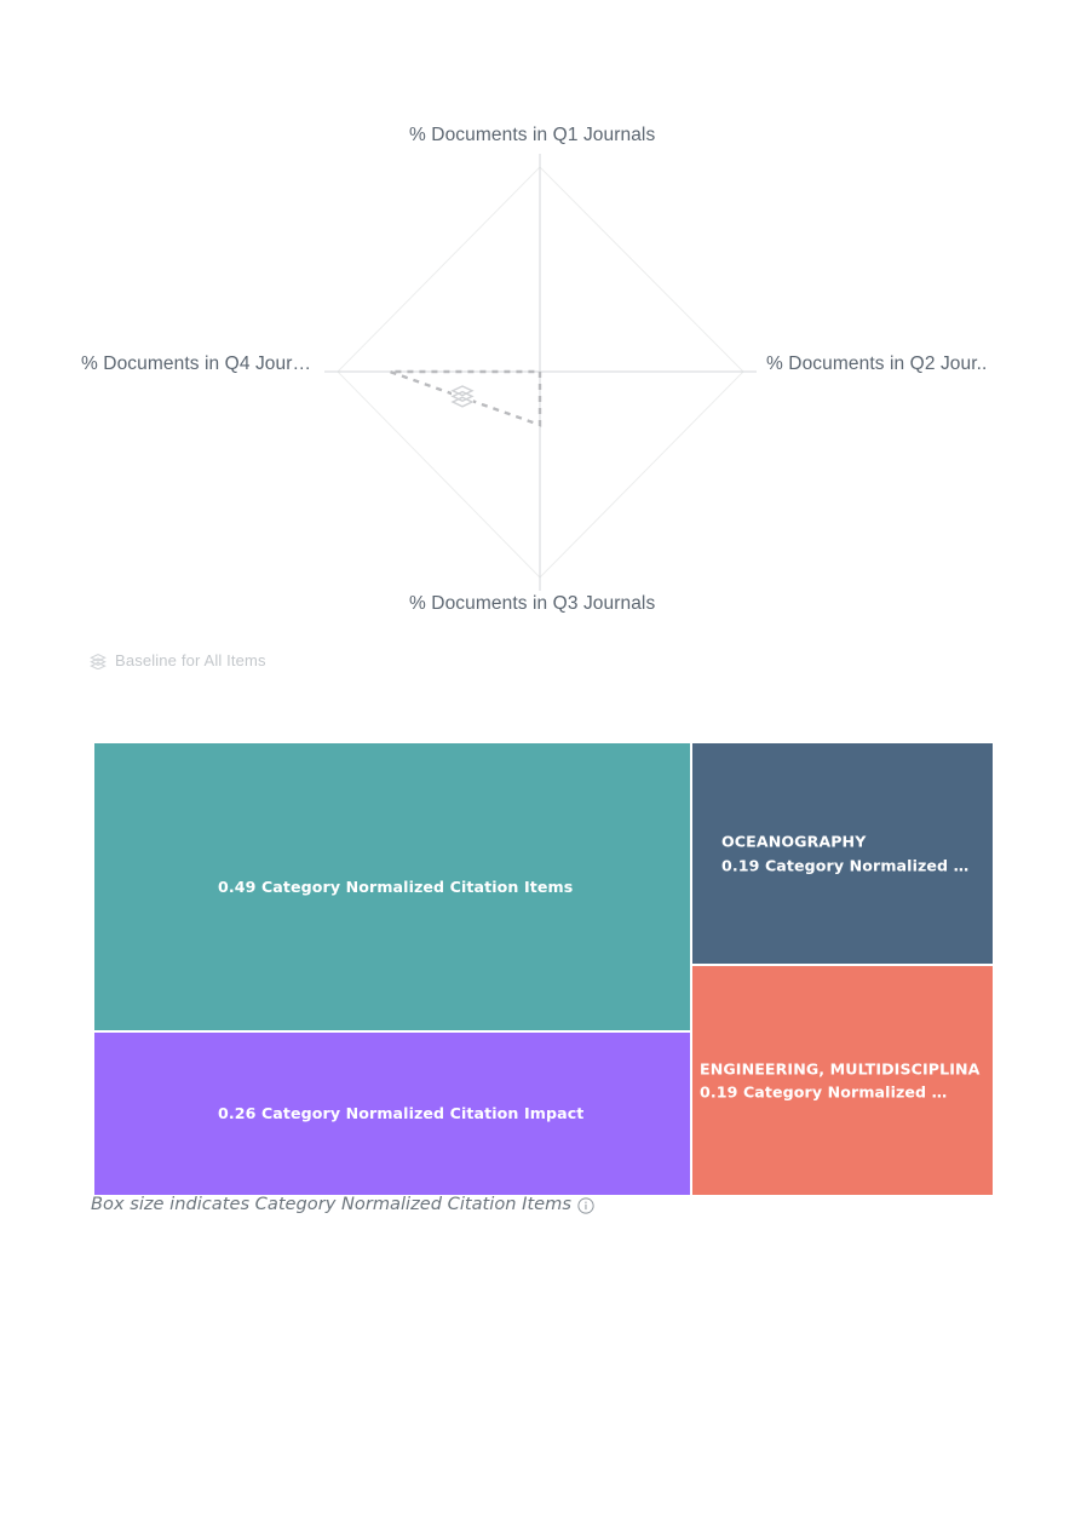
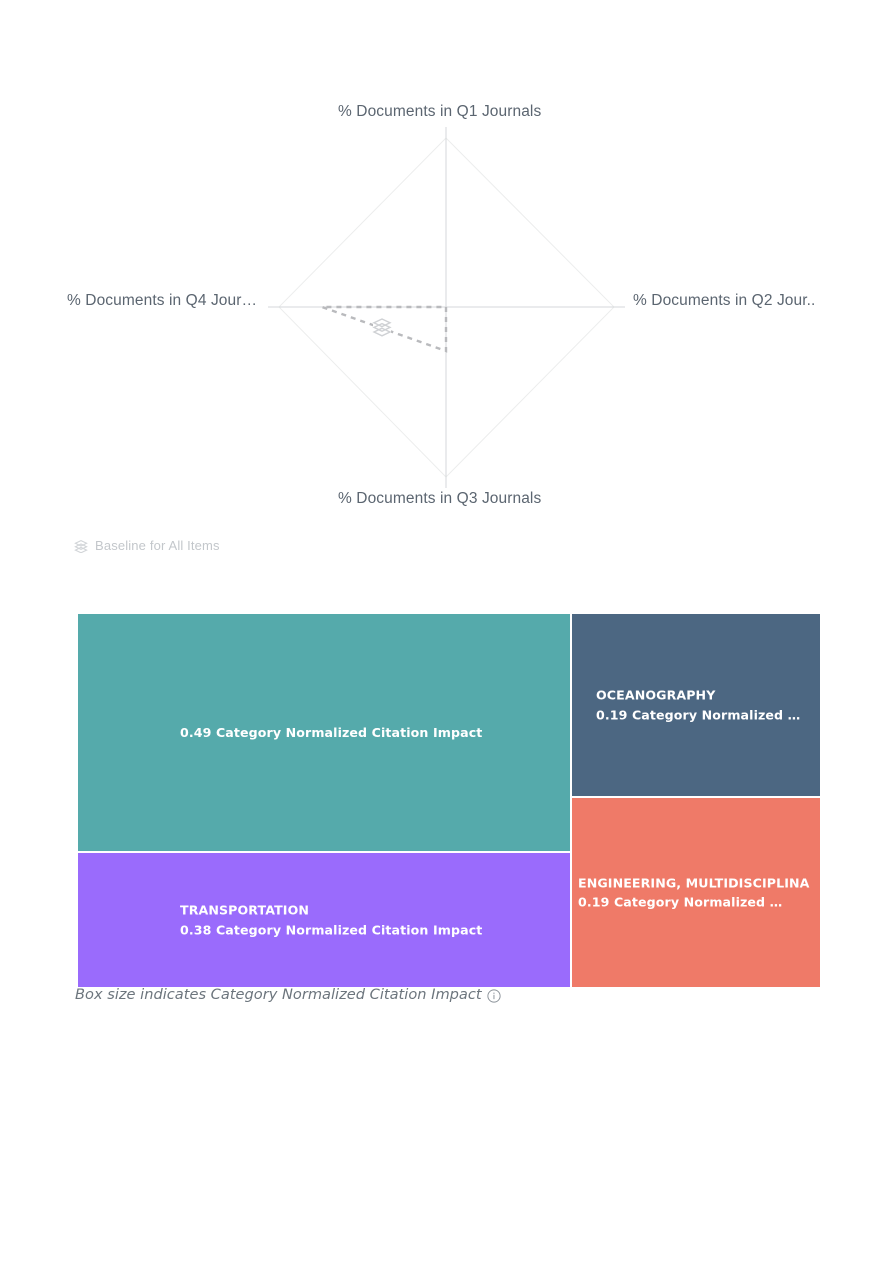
  % Documents in Q1 Journals
  % Documents in Q2 Jour..
  % Documents in Q3 Journals
  % Documents in Q4 Jour…
  Baseline for All Items
- 0.49 Category Normalized Citation Items
+ 0.49 Category Normalized Citation Impact
+ TRANSPORTATION
- 0.26 Category Normalized Citation Impact
+ 0.38 Category Normalized Citation Impact
  OCEANOGRAPHY
  0.19 Category Normalized …
  ENGINEERING, MULTIDISCIPLINA
  0.19 Category Normalized …
- Box size indicates Category Normalized Citation Items
+ Box size indicates Category Normalized Citation Impact
